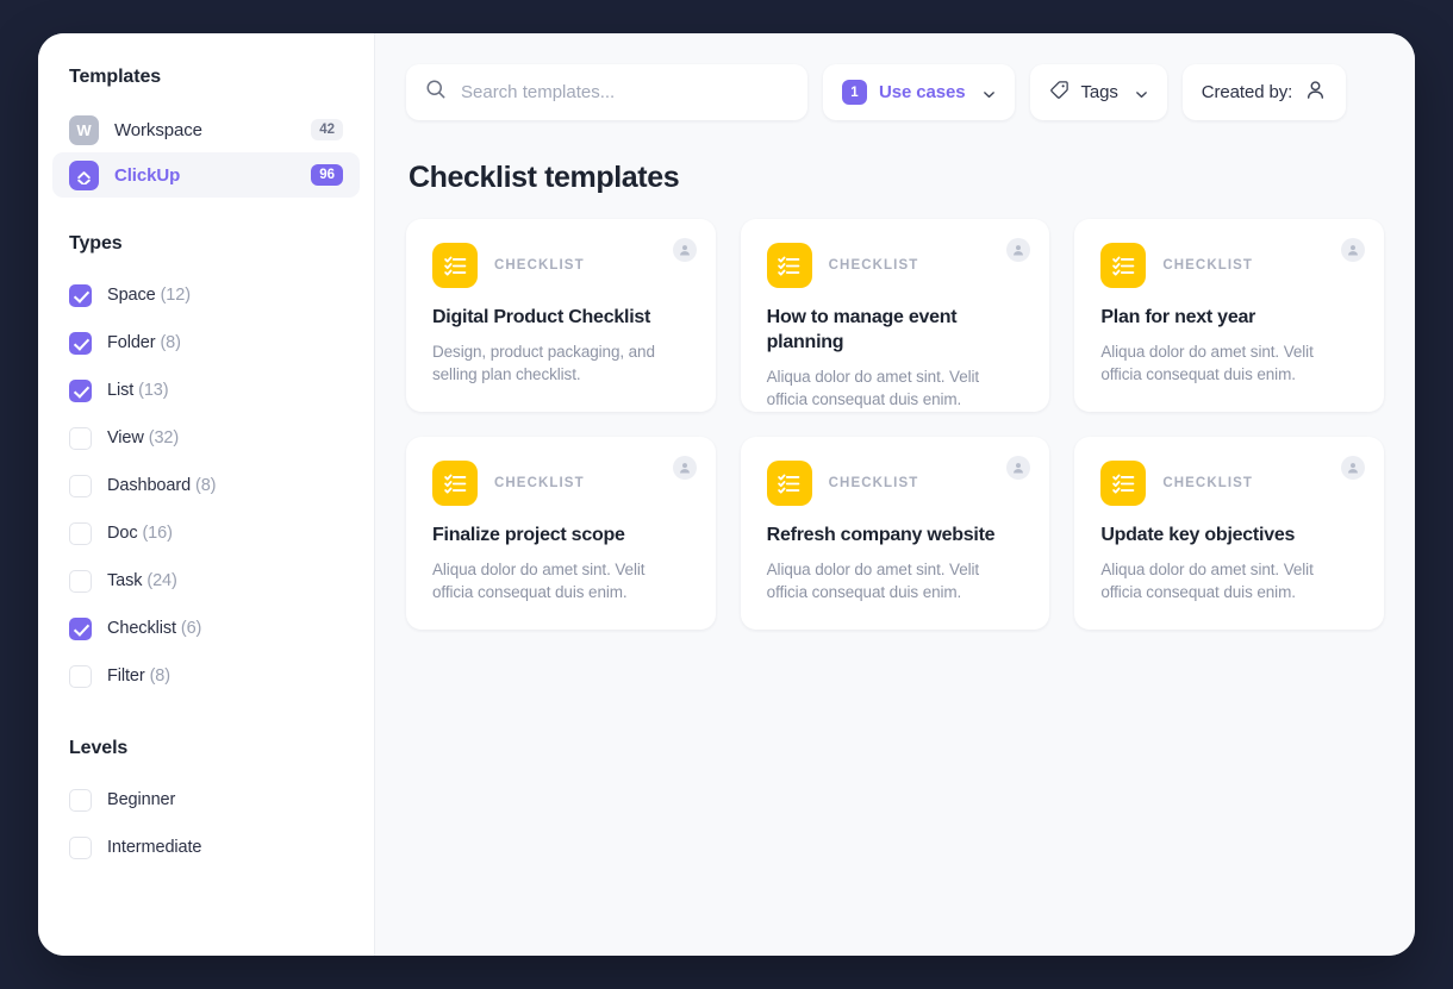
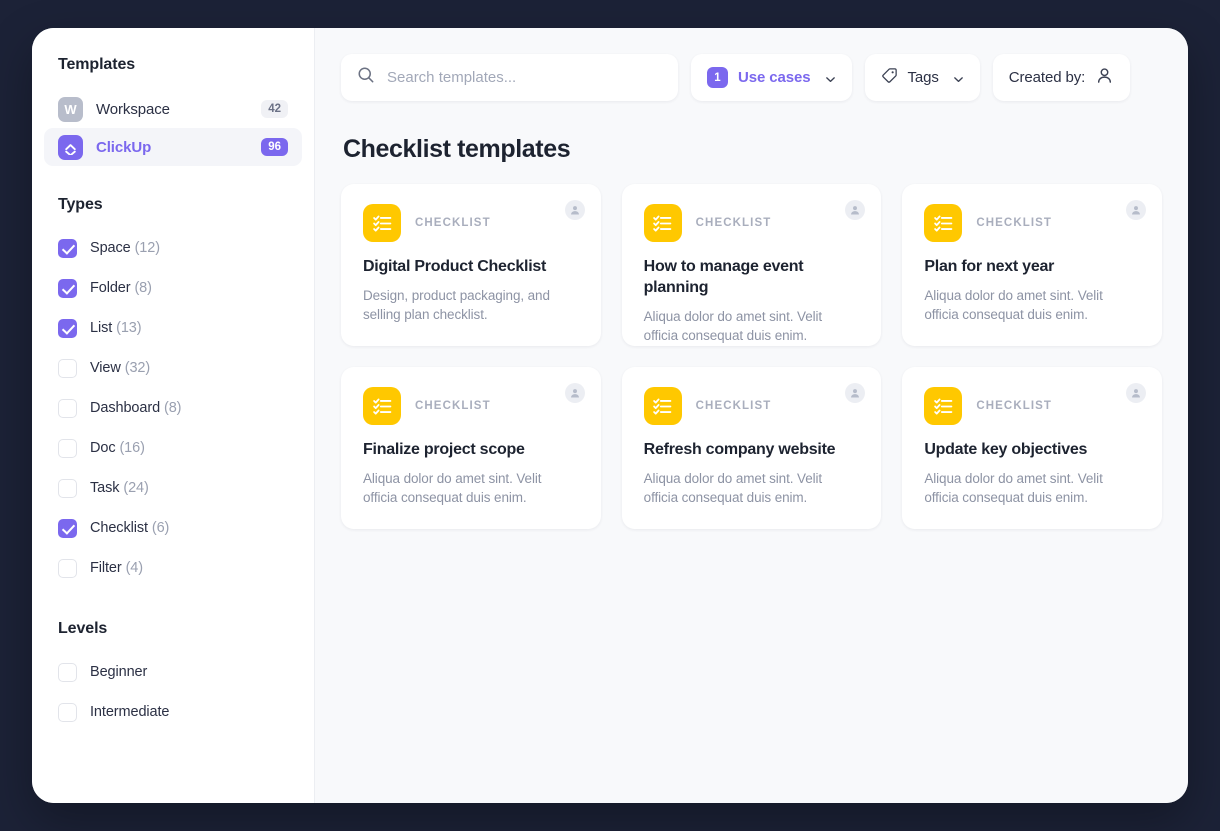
  Templates
  W
  Workspace
  42
  ClickUp
  96
  Types
  Space (12)
  Folder (8)
  List (13)
  View (32)
  Dashboard (8)
  Doc (16)
  Task (24)
  Checklist (6)
- Filter (8)
+ Filter (4)
  Levels
  Beginner
  Intermediate
  Search templates...
  1
  Use cases
  Tags
  Created by:
  Checklist templates
  CHECKLIST
  Digital Product Checklist
  Design, product packaging, and selling plan checklist.
  CHECKLIST
  How to manage event planning
  Aliqua dolor do amet sint. Velit officia consequat duis enim.
  CHECKLIST
  Plan for next year
  Aliqua dolor do amet sint. Velit officia consequat duis enim.
  CHECKLIST
  Finalize project scope
  Aliqua dolor do amet sint. Velit officia consequat duis enim.
  CHECKLIST
  Refresh company website
  Aliqua dolor do amet sint. Velit officia consequat duis enim.
  CHECKLIST
  Update key objectives
  Aliqua dolor do amet sint. Velit officia consequat duis enim.
